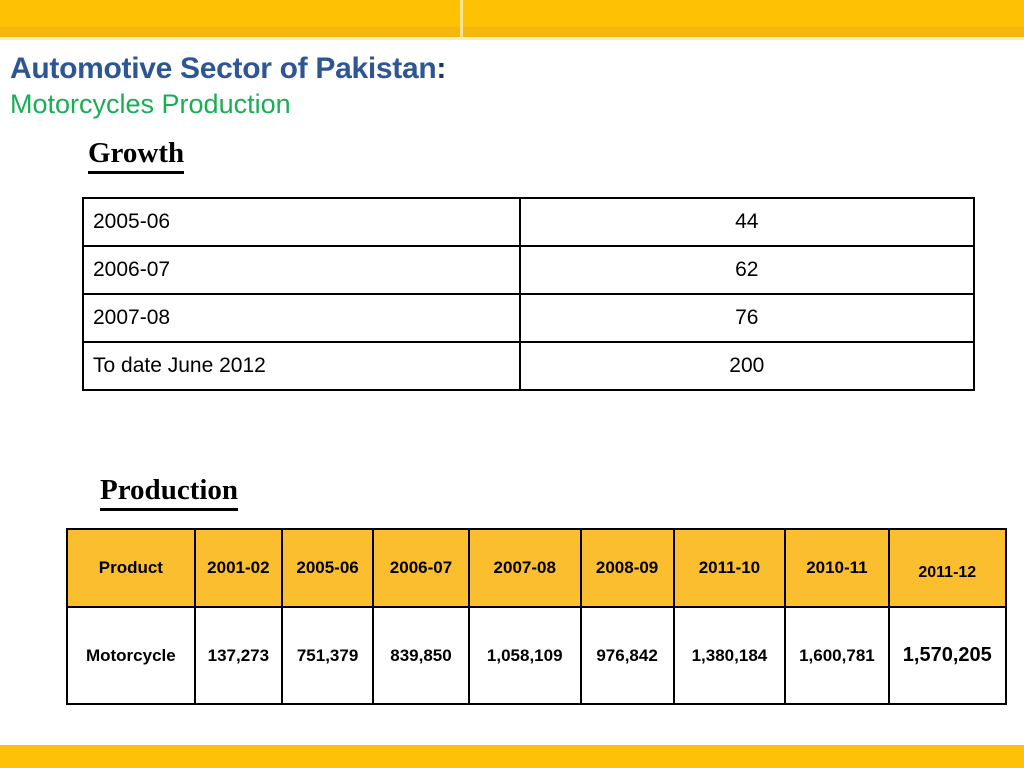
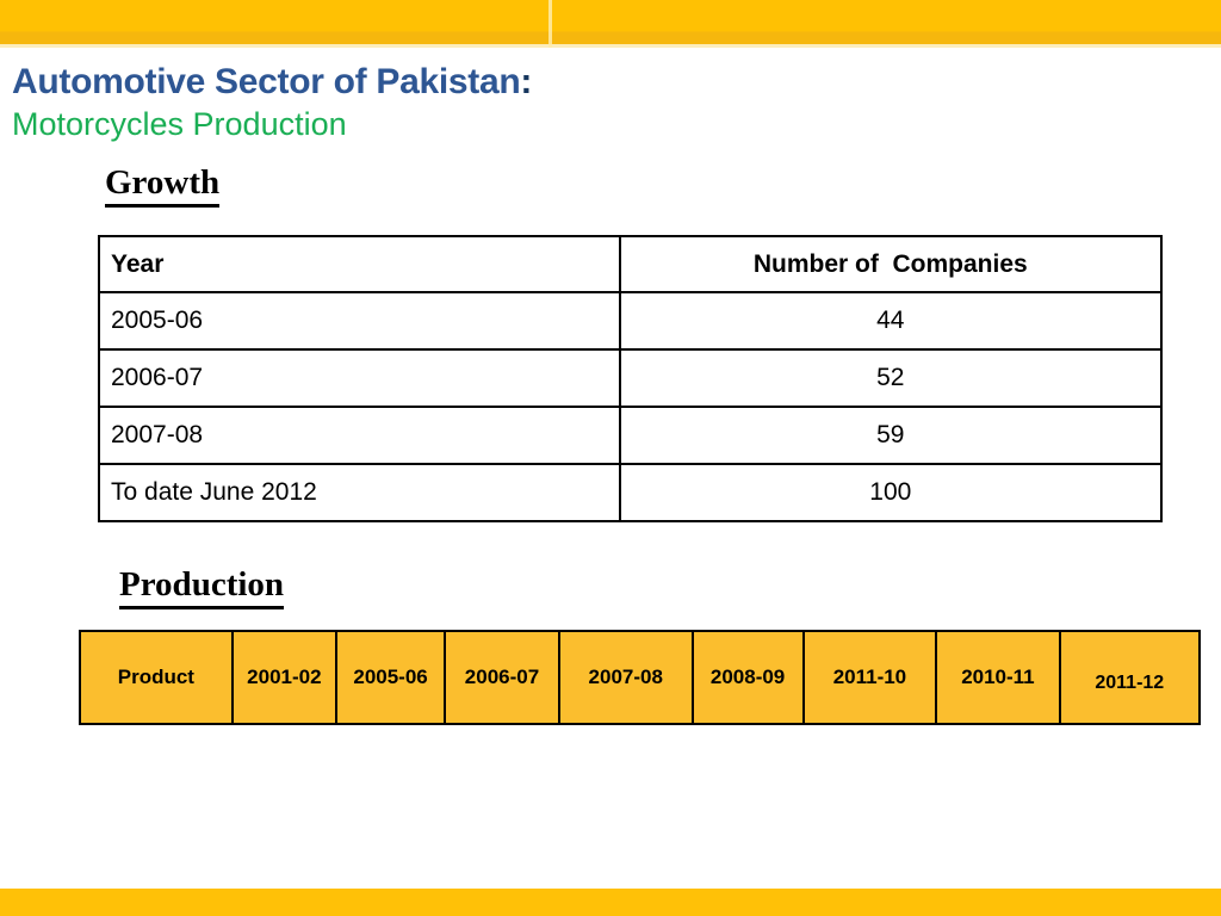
  Automotive Sector of Pakistan:
  Motorcycles Production
  Growth
+ Year	Number of Companies
  2005-06	44
- 2006-07	62
+ 2006-07	52
- 2007-08	76
+ 2007-08	59
- To date June 2012	200
+ To date June 2012	100
  Production
  Product	2001-02	2005-06	2006-07	2007-08	2008-09	2011-10	2010-11	2011-12
- Motorcycle	137,273	751,379	839,850	1,058,109	976,842	1,380,184	1,600,781	1,570,205
